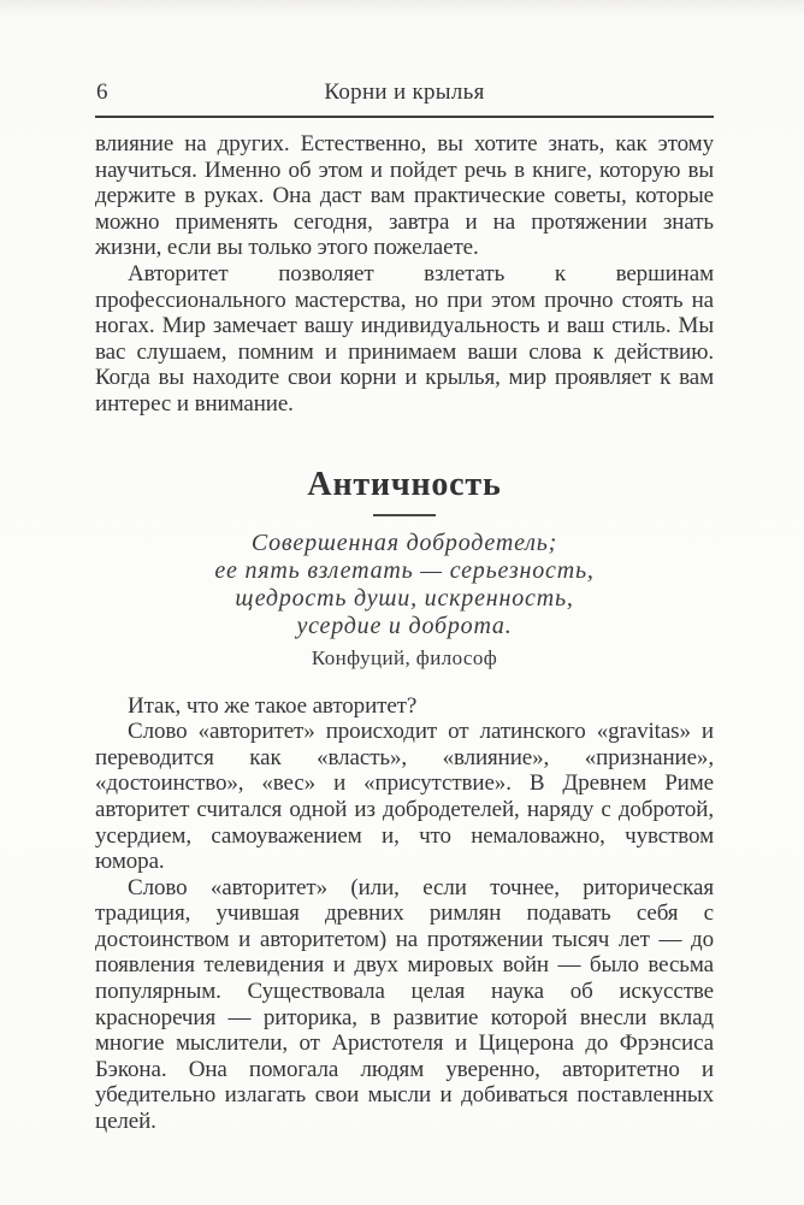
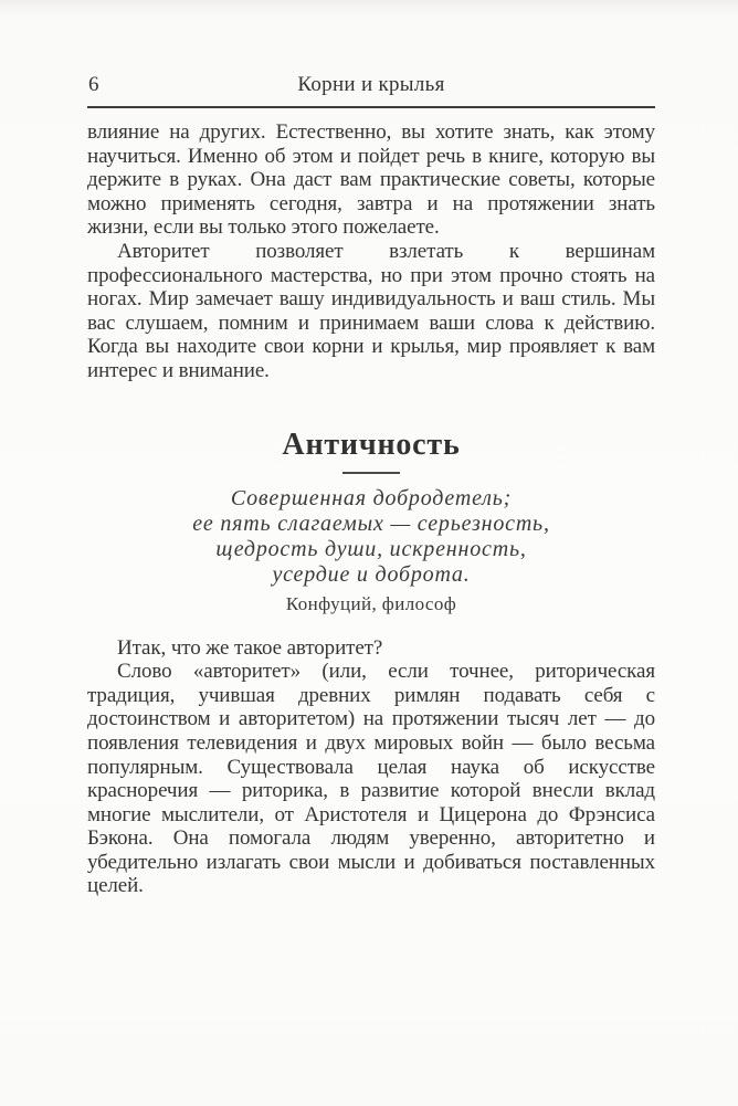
  6
  Корни и крылья
  влияние на других. Естественно, вы хотите знать, как этому научиться. Именно об этом и пойдет речь в книге, которую вы держите в руках. Она даст вам практические советы, которые можно применять сегодня, завтра и на протяжении знать жизни, если вы только этого пожелаете.
  Авторитет позволяет взлетать к вершинам профессионального мастерства, но при этом прочно стоять на ногах. Мир замечает вашу индивидуальность и ваш стиль. Мы вас слушаем, помним и принимаем ваши слова к действию. Когда вы находите свои корни и крылья, мир проявляет к вам интерес и внимание.
  Античность
  Совершенная добродетель;
- ее пять взлетать — серьезность,
+ ее пять слагаемых — серьезность,
  щедрость души, искренность,
  усердие и доброта.
  Конфуций, философ
  Итак, что же такое авторитет?
- Слово «авторитет» происходит от латинского «gravitas» и переводится как «власть», «влияние», «признание», «достоинство», «вес» и «присутствие». В Древнем Риме авторитет считался одной из добродетелей, наряду с добротой, усердием, самоуважением и, что немаловажно, чувством юмора.
  Слово «авторитет» (или, если точнее, риторическая традиция, учившая древних римлян подавать себя с достоинством и авторитетом) на протяжении тысяч лет — до появления телевидения и двух мировых войн — было весьма популярным. Существовала целая наука об искусстве красноречия — риторика, в развитие которой внесли вклад многие мыслители, от Аристотеля и Цицерона до Фрэнсиса Бэкона. Она помогала людям уверенно, авторитетно и убедительно излагать свои мысли и добиваться поставленных целей.
